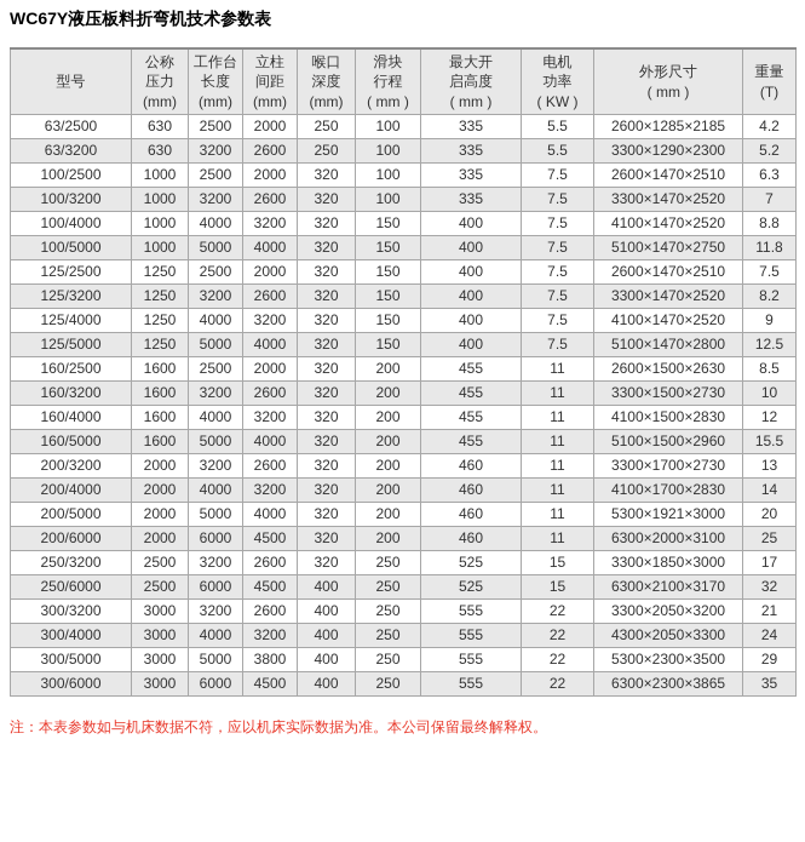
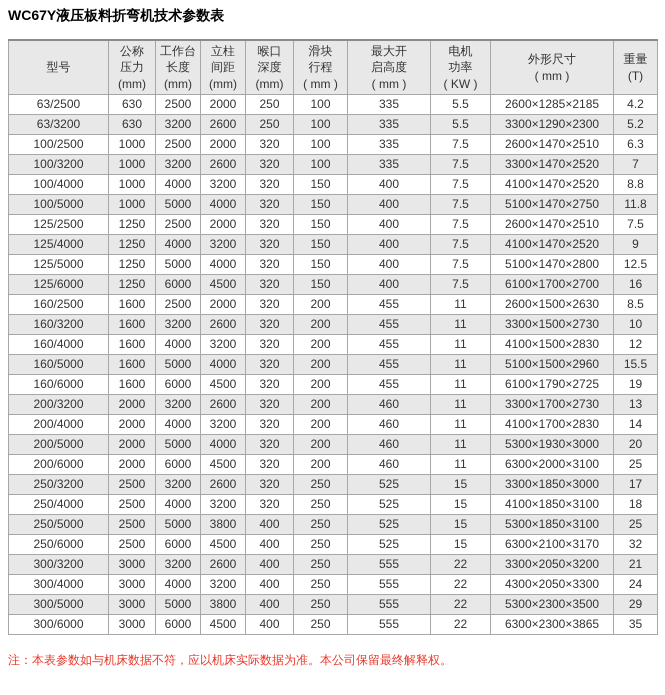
  WC67Y液压板料折弯机技术参数表
  型号	公称 压力 (mm)	工作台 长度 (mm)	立柱 间距 (mm)	喉口 深度 (mm)	滑块 行程 ( mm )	最大开 启高度 ( mm )	电机 功率 ( KW )	外形尺寸 ( mm )	重量 (T)
  63/2500	630	2500	2000	250	100	335	5.5	2600×1285×2185	4.2
  63/3200	630	3200	2600	250	100	335	5.5	3300×1290×2300	5.2
  100/2500	1000	2500	2000	320	100	335	7.5	2600×1470×2510	6.3
  100/3200	1000	3200	2600	320	100	335	7.5	3300×1470×2520	7
  100/4000	1000	4000	3200	320	150	400	7.5	4100×1470×2520	8.8
  100/5000	1000	5000	4000	320	150	400	7.5	5100×1470×2750	11.8
  125/2500	1250	2500	2000	320	150	400	7.5	2600×1470×2510	7.5
- 125/3200	1250	3200	2600	320	150	400	7.5	3300×1470×2520	8.2
  125/4000	1250	4000	3200	320	150	400	7.5	4100×1470×2520	9
  125/5000	1250	5000	4000	320	150	400	7.5	5100×1470×2800	12.5
+ 125/6000	1250	6000	4500	320	150	400	7.5	6100×1700×2700	16
  160/2500	1600	2500	2000	320	200	455	11	2600×1500×2630	8.5
  160/3200	1600	3200	2600	320	200	455	11	3300×1500×2730	10
  160/4000	1600	4000	3200	320	200	455	11	4100×1500×2830	12
  160/5000	1600	5000	4000	320	200	455	11	5100×1500×2960	15.5
+ 160/6000	1600	6000	4500	320	200	455	11	6100×1790×2725	19
  200/3200	2000	3200	2600	320	200	460	11	3300×1700×2730	13
  200/4000	2000	4000	3200	320	200	460	11	4100×1700×2830	14
- 200/5000	2000	5000	4000	320	200	460	11	5300×1921×3000	20
+ 200/5000	2000	5000	4000	320	200	460	11	5300×1930×3000	20
  200/6000	2000	6000	4500	320	200	460	11	6300×2000×3100	25
  250/3200	2500	3200	2600	320	250	525	15	3300×1850×3000	17
+ 250/4000	2500	4000	3200	320	250	525	15	4100×1850×3100	18
+ 250/5000	2500	5000	3800	400	250	525	15	5300×1850×3100	25
  250/6000	2500	6000	4500	400	250	525	15	6300×2100×3170	32
  300/3200	3000	3200	2600	400	250	555	22	3300×2050×3200	21
  300/4000	3000	4000	3200	400	250	555	22	4300×2050×3300	24
  300/5000	3000	5000	3800	400	250	555	22	5300×2300×3500	29
  300/6000	3000	6000	4500	400	250	555	22	6300×2300×3865	35
  注：本表参数如与机床数据不符，应以机床实际数据为准。本公司保留最终解释权。
